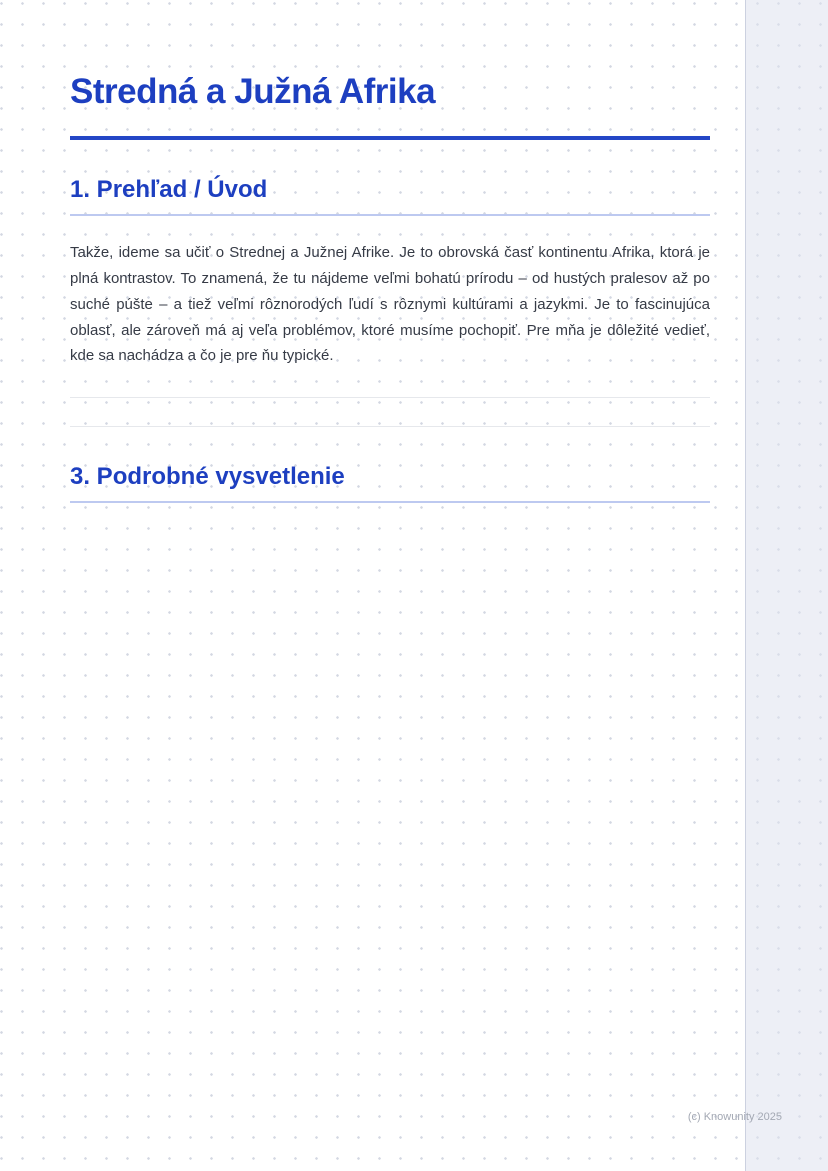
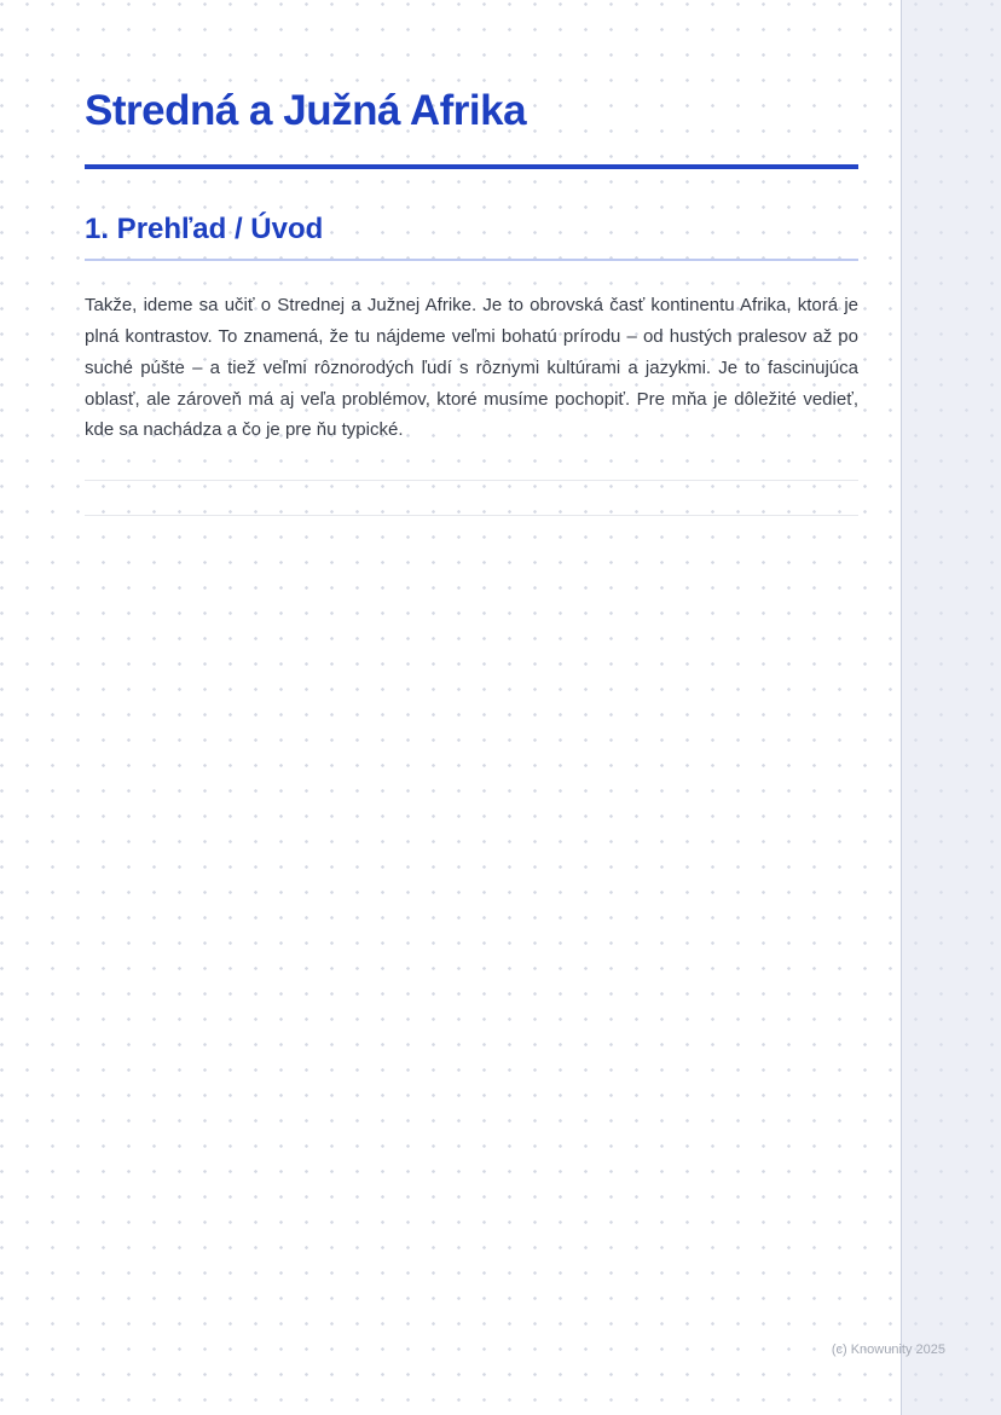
  Stredná a Južná Afrika
  1. Prehľad / Úvod
  Takže, ideme sa učiť o Strednej a Južnej Afrike. Je to obrovská časť kontinentu Afrika, ktorá je plná kontrastov. To znamená, že tu nájdeme veľmi bohatú prírodu – od hustých pralesov až po suché púšte – a tiež veľmi rôznorodých ľudí s rôznymi kultúrami a jazykmi. Je to fascinujúca oblasť, ale zároveň má aj veľa problémov, ktoré musíme pochopiť. Pre mňa je dôležité vedieť, kde sa nachádza a čo je pre ňu typické.
- 3. Podrobné vysvetlenie
  (c) Knowunity 2025
